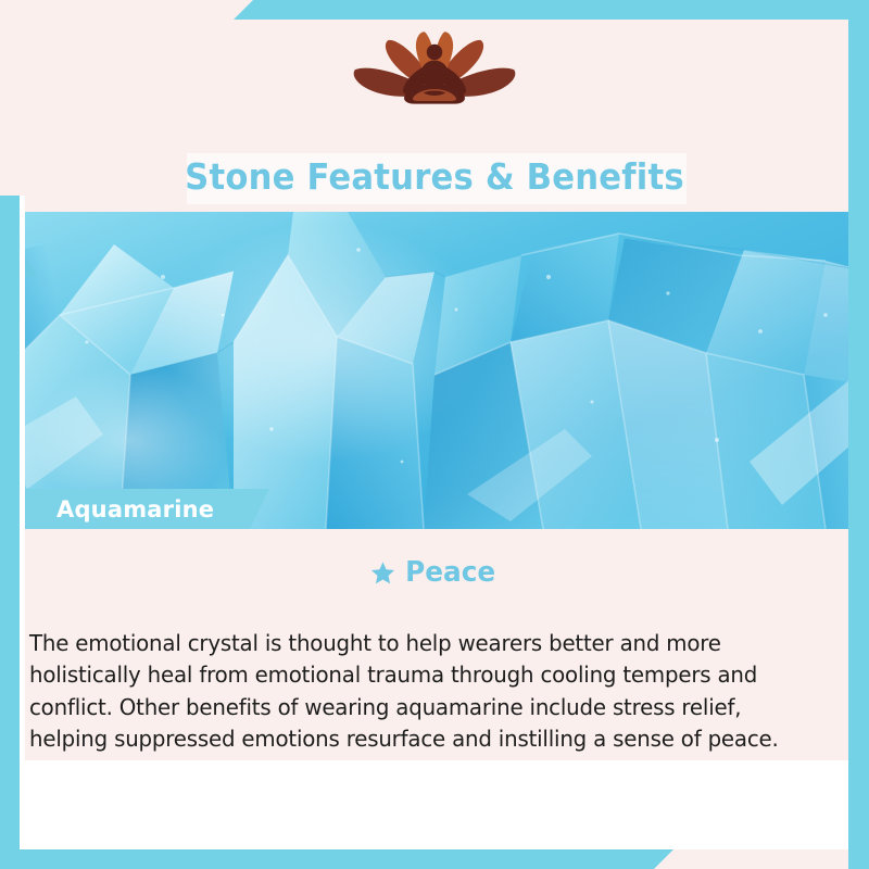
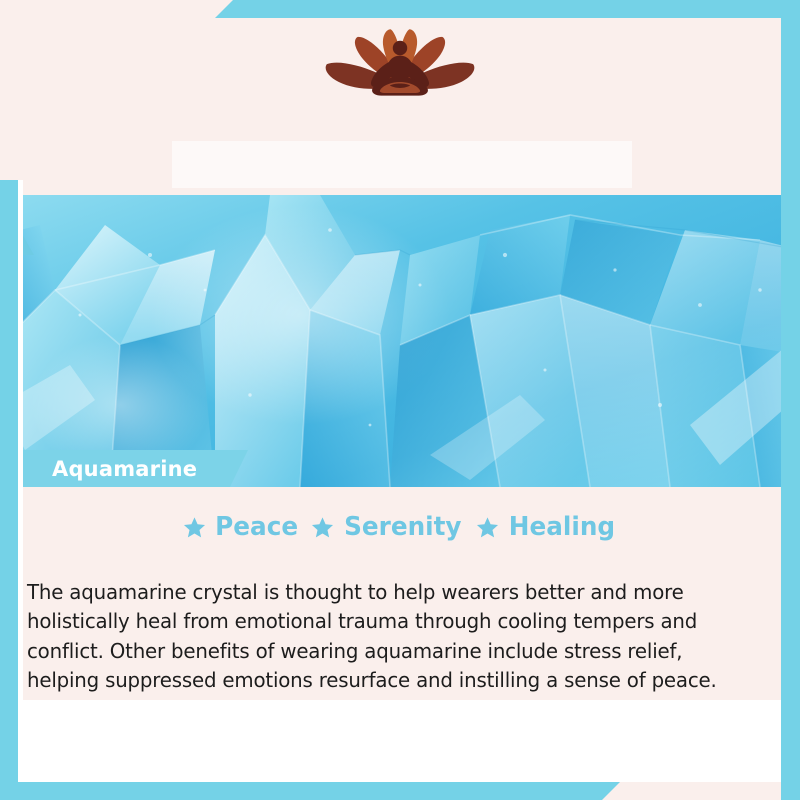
- Stone Features & Benefits
  Aquamarine
  Peace
+ Serenity
+ Healing
- The emotional crystal is thought to help wearers better and more holistically heal from emotional trauma through cooling tempers and conflict. Other benefits of wearing aquamarine include stress relief, helping suppressed emotions resurface and instilling a sense of peace.
+ The aquamarine crystal is thought to help wearers better and more holistically heal from emotional trauma through cooling tempers and conflict. Other benefits of wearing aquamarine include stress relief, helping suppressed emotions resurface and instilling a sense of peace.
